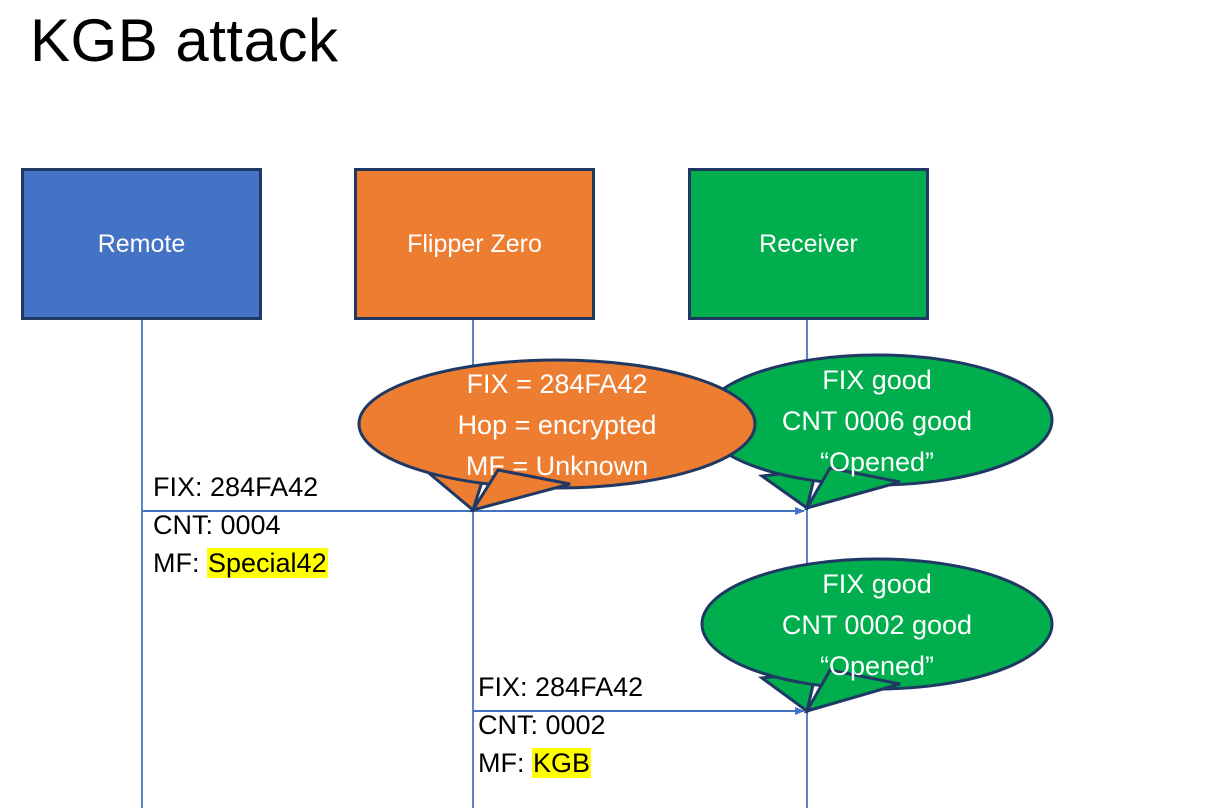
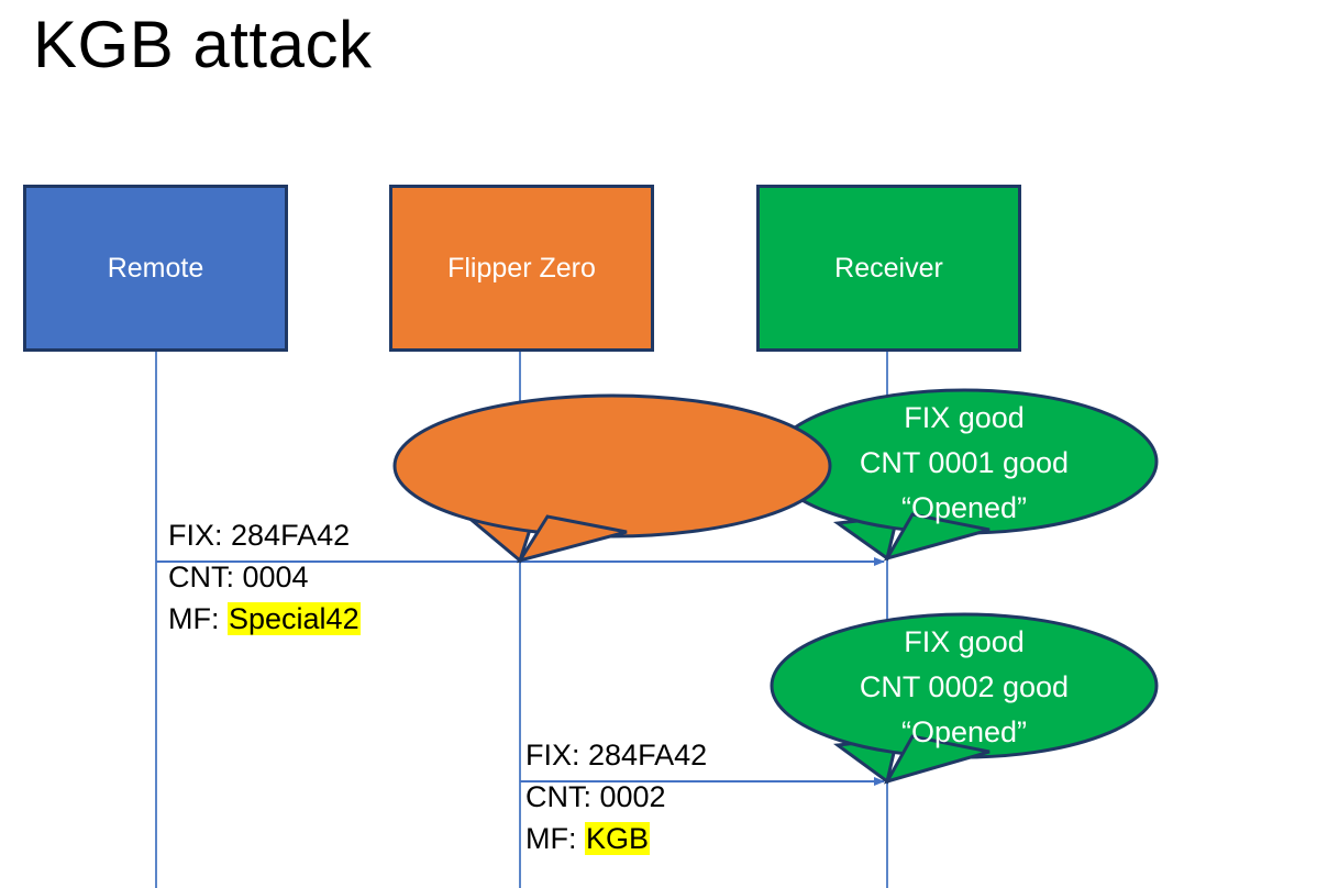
  KGB attack
  Remote
  Flipper Zero
  Receiver
- FIX = 284FA42
- Hop = encrypted
- MF = Unknown
  FIX good
- CNT 0006 good
+ CNT 0001 good
  “Opened”
  FIX good
  CNT 0002 good
  “Opened”
  FIX: 284FA42
  CNT: 0004
  MF: Special42
  FIX: 284FA42
  CNT: 0002
  MF: KGB
